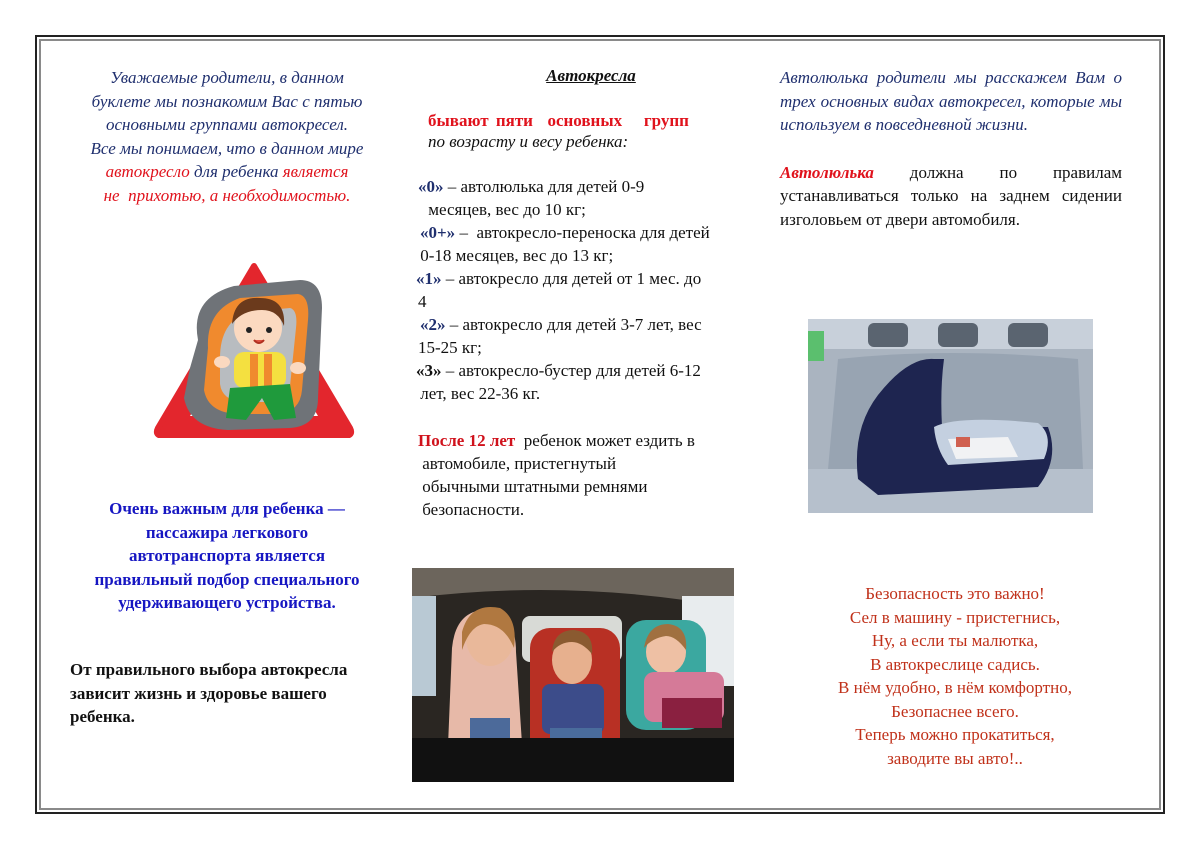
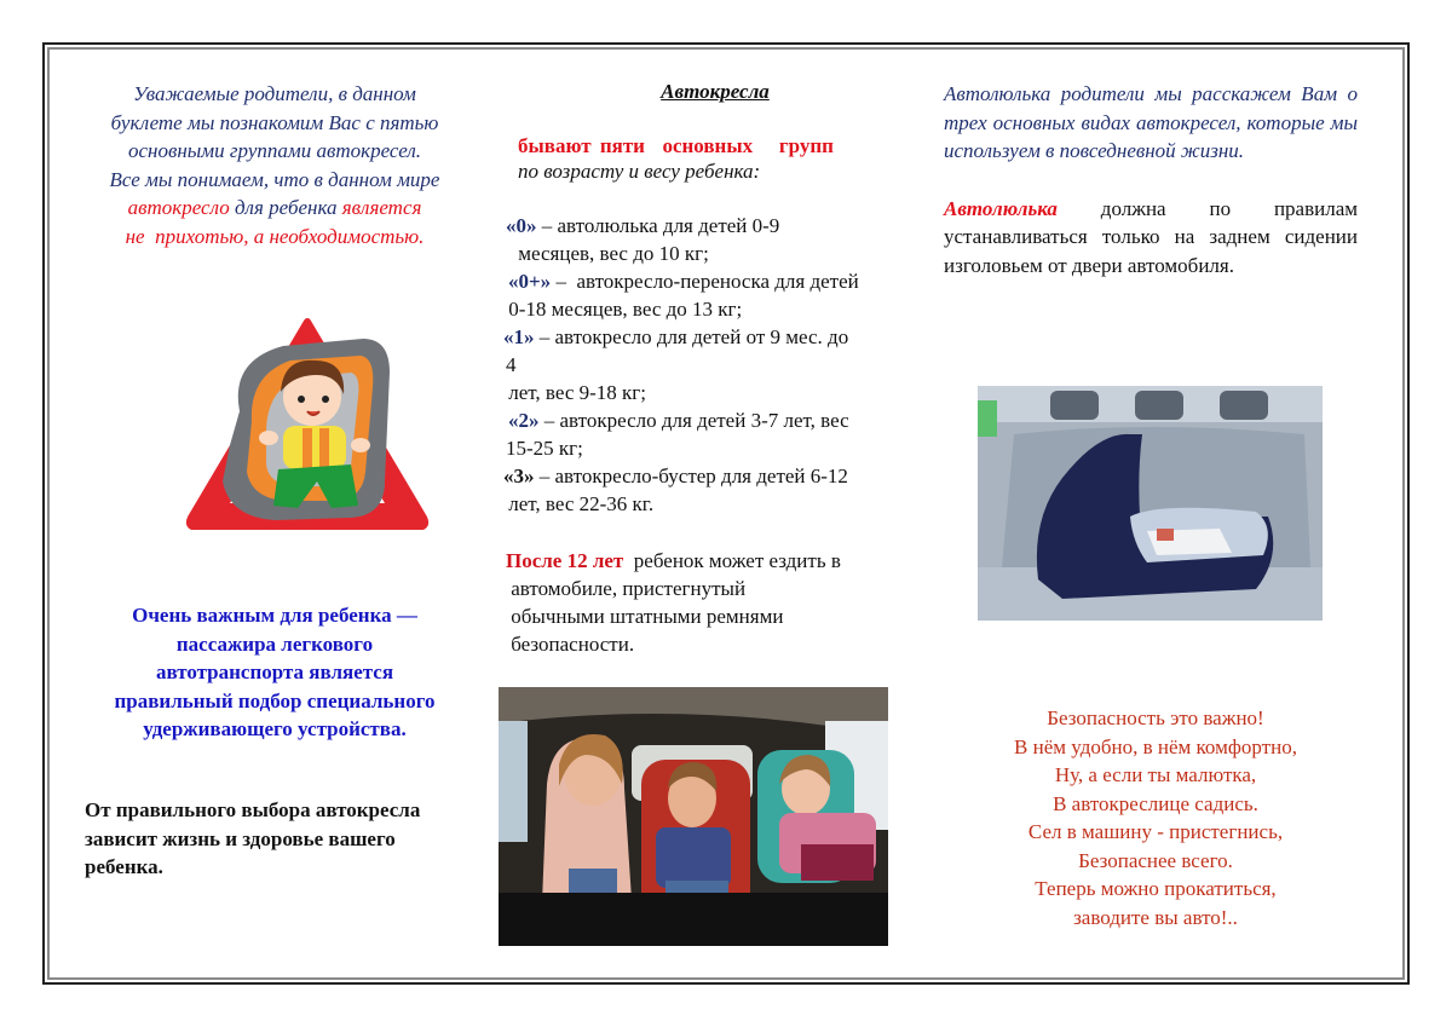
  Уважаемые родители, в данном
  буклете мы познакомим Вас с пятью
  основными группами автокресел.
  Все мы понимаем, что в данном мире
  автокресло для ребенка является
  не прихотью, а необходимостью.
  Очень важным для ребенка —
  пассажира легкового
  автотранспорта является
  правильный подбор специального
  удерживающего устройства.
  От правильного выбора автокресла
  зависит жизнь и здоровье вашего
  ребенка.
  Автокресла
  бывают пяти основных групп
  по возрасту и весу ребенка:
  «0» – автолюлька для детей 0-9
  месяцев, вес до 10 кг;
  «0+» – автокресло-переноска для детей
  0-18 месяцев, вес до 13 кг;
- «1» – автокресло для детей от 1 мес. до
+ «1» – автокресло для детей от 9 мес. до
  4
+ лет, вес 9-18 кг;
  «2» – автокресло для детей 3-7 лет, вес
  15-25 кг;
  «3» – автокресло-бустер для детей 6-12
  лет, вес 22-36 кг.
  После 12 лет ребенок может ездить в
  автомобиле, пристегнутый
  обычными штатными ремнями
  безопасности.
  Автолюлька родители мы расскажем Вам о трех основных видах автокресел, которые мы используем в повседневной жизни.
  Автолюлька должна по правилам устанавливаться только на заднем сидении изголовьем от двери автомобиля.
  Безопасность это важно!
- Сел в машину - пристегнись,
+ В нём удобно, в нём комфортно,
  Ну, а если ты малютка,
  В автокреслице садись.
- В нём удобно, в нём комфортно,
+ Сел в машину - пристегнись,
  Безопаснее всего.
  Теперь можно прокатиться,
  заводите вы авто!..
